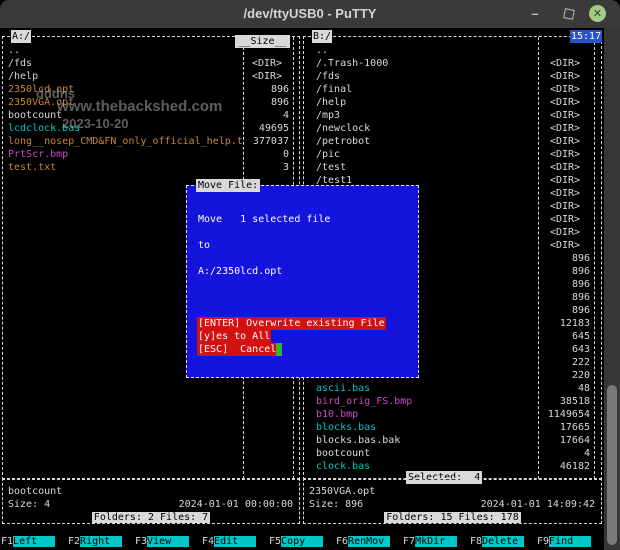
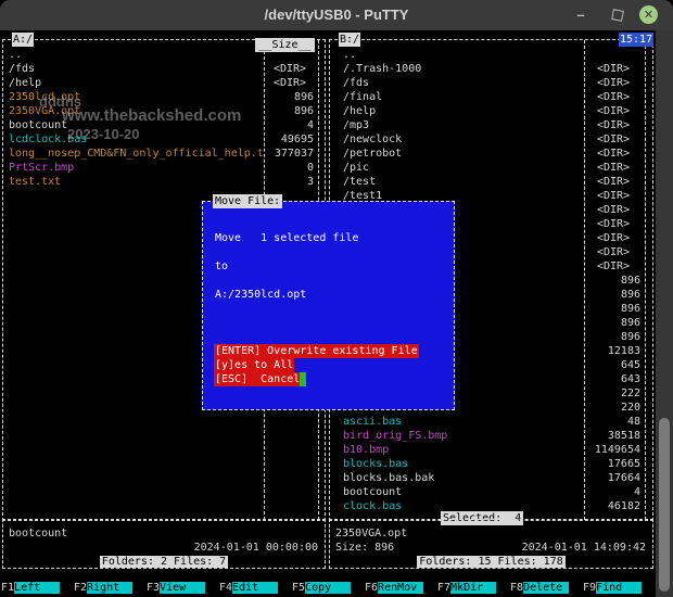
  /dev/ttyUSB0 - PuTTY
  –
  ✕
  ..
  /fds
  <DIR>
  /help
  <DIR>
  2350lcd.opt
  896
  2350VGA.opt
  896
  bootcount
  4
  lcdclock.bas
  49695
  long__nosep_CMD&FN_only_official_help.t
  377037
  PrtScr.bmp
  0
  test.txt
  3
  ..
  /.Trash-1000
  <DIR>
  /fds
  <DIR>
  /final
  <DIR>
  /help
  <DIR>
  /mp3
  <DIR>
  /newclock
  <DIR>
  /petrobot
  <DIR>
  /pic
  <DIR>
  /test
  <DIR>
  /test1
  <DIR>
  <DIR>
  <DIR>
  <DIR>
  <DIR>
  <DIR>
  896
  896
  896
  896
  896
  12183
  645
  643
  222
  220
  ascii.bas
  48
  bird_orig_FS.bmp
  38518
  b10.bmp
  1149654
  blocks.bas
  17665
  blocks.bas.bak
  17664
  bootcount
  4
  clock.bas
  46182
  A:/
  B:/
  15:17
  __Size__
  Selected: 4
  bootcount
- Size: 4
  2024-01-01 00:00:00
  Folders: 2 Files: 7
  2350VGA.opt
  Size: 896
  2024-01-01 14:09:42
  Folders: 15 Files: 178
  Move File:
  Move 1 selected file
  to
  A:/2350lcd.opt
  [ENTER] Overwrite existing File
  [y]es to All
  [ESC] Cancel
  F1Left
  F2Right
  F3View
  F4Edit
  F5Copy
  F6RenMov
  F7MkDir
  F8Delete
  F9Find
  dddns
  www.thebackshed.com
  2023-10-20
